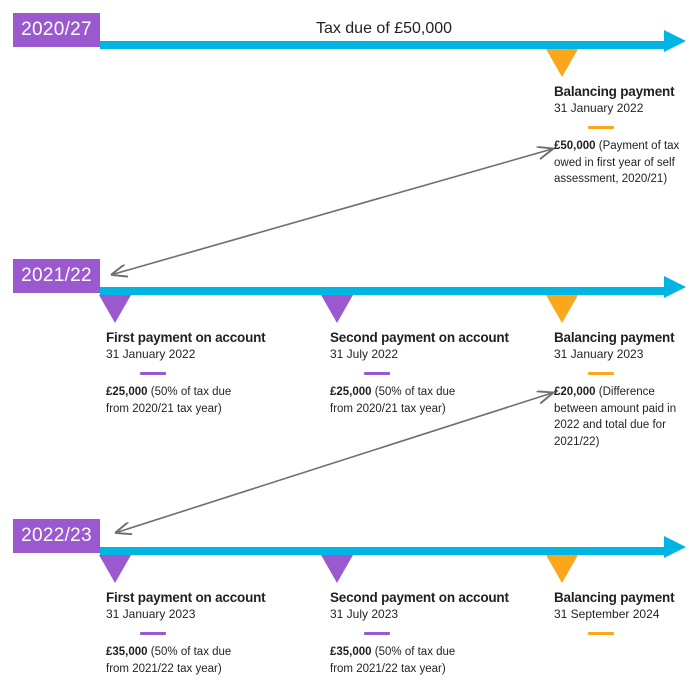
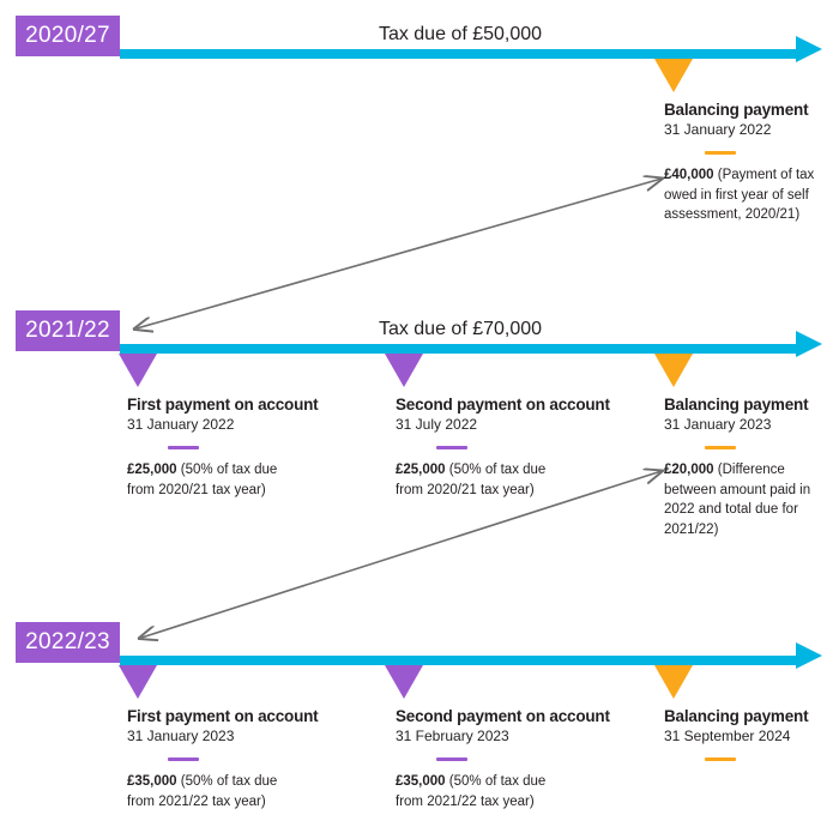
  Tax due of £50,000
  2020/27
  Balancing payment
  31 January 2022
- £50,000 (Payment of tax owed in first year of self assessment, 2020/21)
+ £40,000 (Payment of tax owed in first year of self assessment, 2020/21)
+ Tax due of £70,000
  2021/22
  First payment on account
  31 January 2022
  £25,000 (50% of tax due from 2020/21 tax year)
  Second payment on account
  31 July 2022
  £25,000 (50% of tax due from 2020/21 tax year)
  Balancing payment
  31 January 2023
  £20,000 (Difference between amount paid in 2022 and total due for 2021/22)
  2022/23
  First payment on account
  31 January 2023
  £35,000 (50% of tax due from 2021/22 tax year)
  Second payment on account
- 31 July 2023
+ 31 February 2023
  £35,000 (50% of tax due from 2021/22 tax year)
  Balancing payment
  31 September 2024
